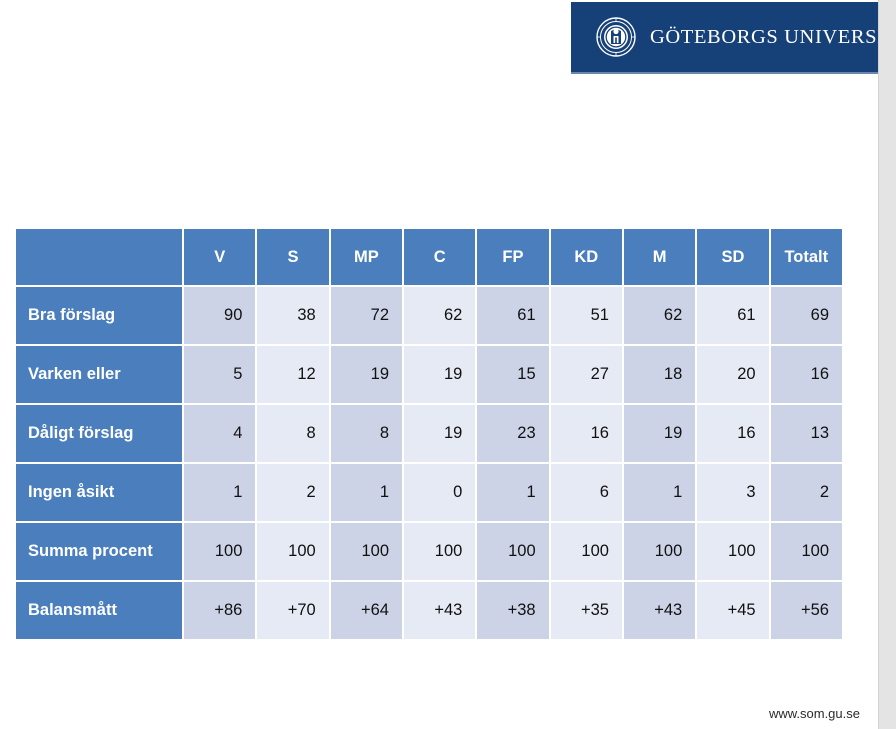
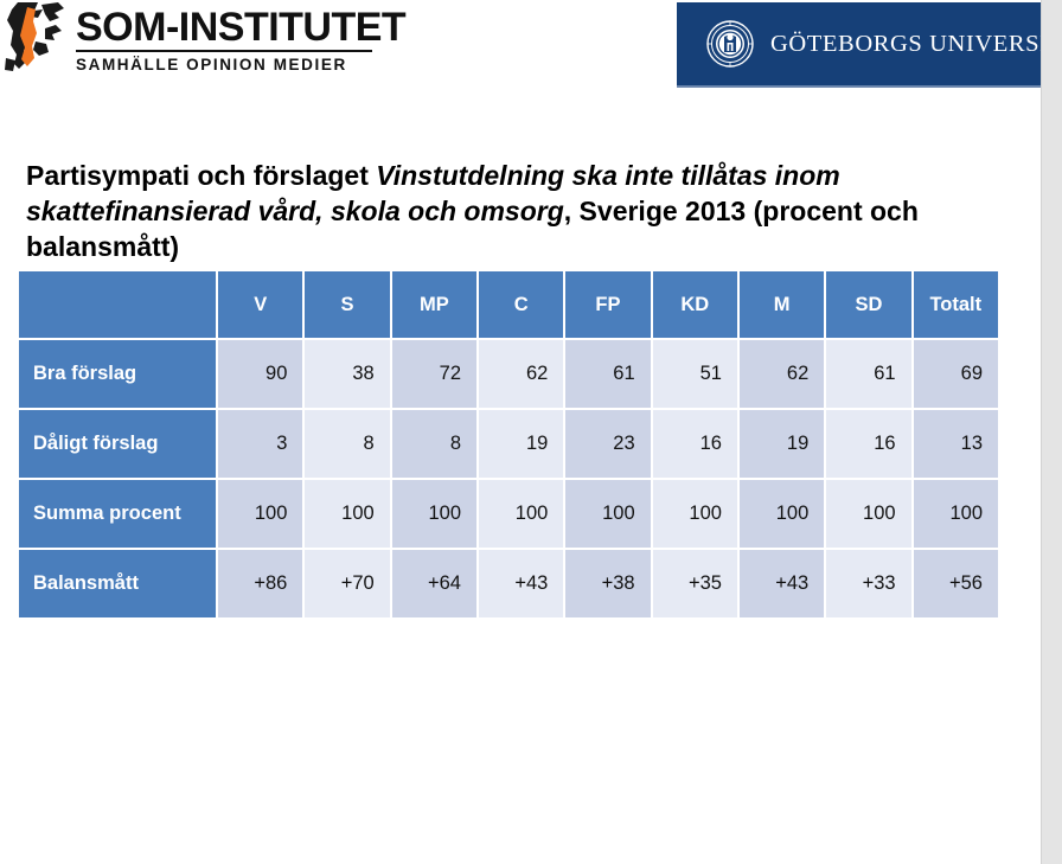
+ SOM-INSTITUTET
+ SAMHÄLLE OPINION MEDIER
  GÖTEBORGS UNIVERS
+ Partisympati och förslaget Vinstutdelning ska inte tillåtas inom skattefinansierad vård, skola och omsorg, Sverige 2013 (procent och balansmått)
  	V	S	MP	C	FP	KD	M	SD	Totalt
  Bra förslag	90	38	72	62	61	51	62	61	69
- Varken eller	5	12	19	19	15	27	18	20	16
- Dåligt förslag	4	8	8	19	23	16	19	16	13
+ Dåligt förslag	3	8	8	19	23	16	19	16	13
- Ingen åsikt	1	2	1	0	1	6	1	3	2
  Summa procent	100	100	100	100	100	100	100	100	100
- Balansmått	+86	+70	+64	+43	+38	+35	+43	+45	+56
+ Balansmått	+86	+70	+64	+43	+38	+35	+43	+33	+56
- www.som.gu.se
